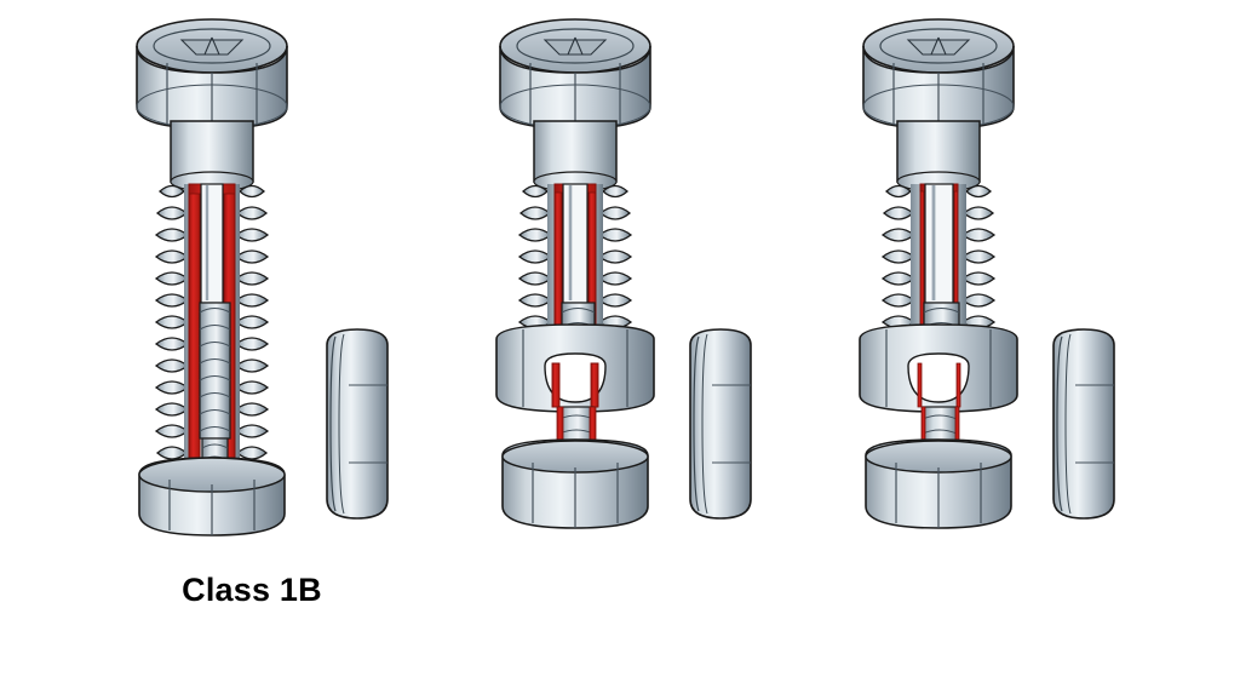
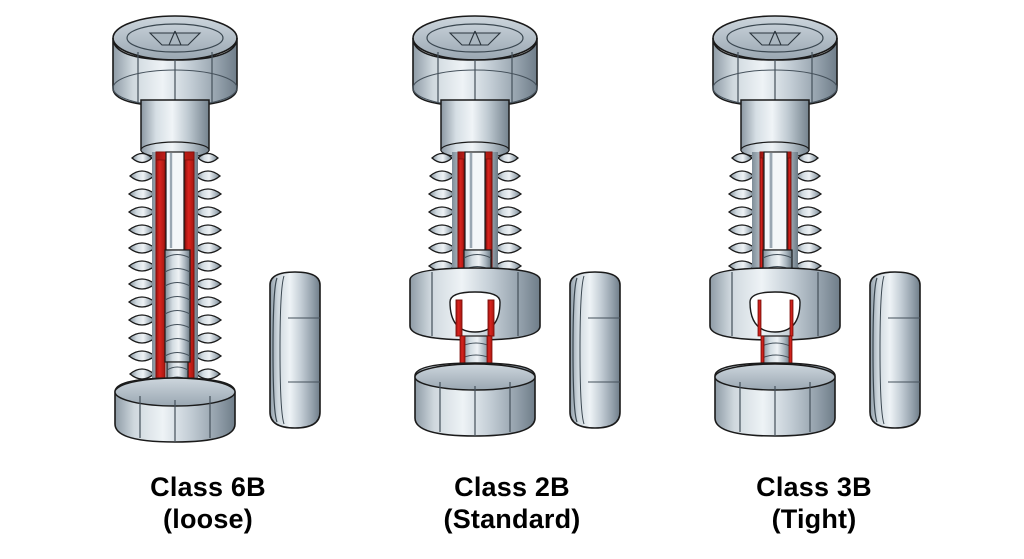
- Class 1B
+ Class 6B
+ (loose)
+ Class 2B
+ (Standard)
+ Class 3B
+ (Tight)
